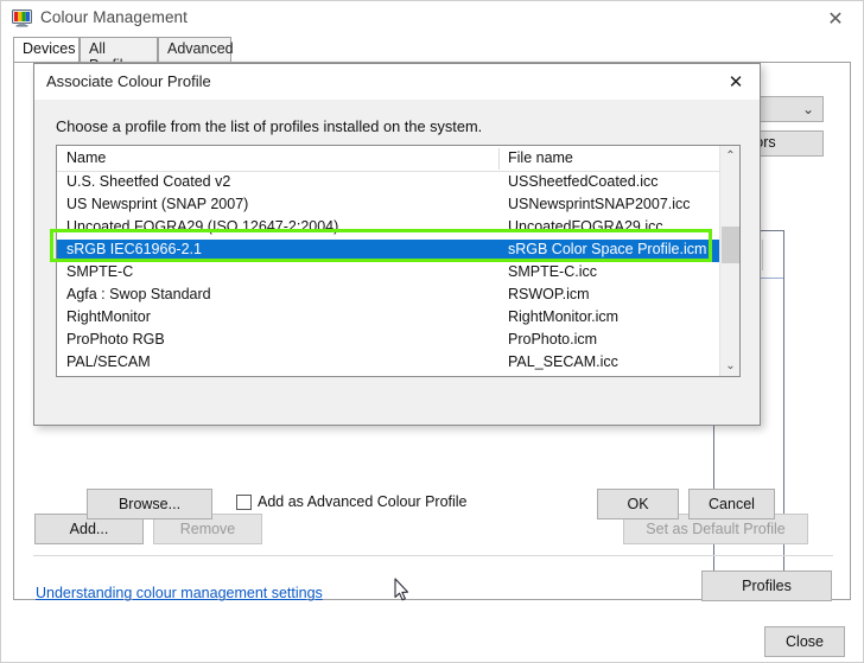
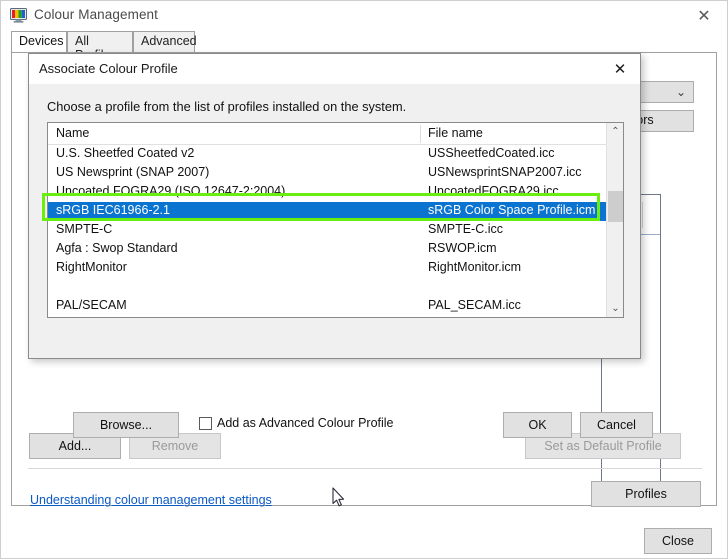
  Colour Management
  ✕
  Devices
  Advanced
  ⌄
  Add...
  Remove
  Set as Default Profile
  Understanding colour management settings
  Profiles
  Close
  Associate Colour Profile
  ✕
  Choose a profile from the list of profiles installed on the system.
  Name
  File name
  U.S. Sheetfed Coated v2
  USSheetfedCoated.icc
  US Newsprint (SNAP 2007)
  USNewsprintSNAP2007.icc
  Uncoated FOGRA29 (ISO 12647-2:2004)
  UncoatedFOGRA29.icc
  sRGB IEC61966-2.1
  sRGB Color Space Profile.icm
  SMPTE-C
  SMPTE-C.icc
  Agfa : Swop Standard
  RSWOP.icm
  RightMonitor
  RightMonitor.icm
- ProPhoto RGB
- ProPhoto.icm
  PAL/SECAM
  PAL_SECAM.icc
  ⌃
  ⌄
  Browse...
  Add as Advanced Colour Profile
  OK
  Cancel
